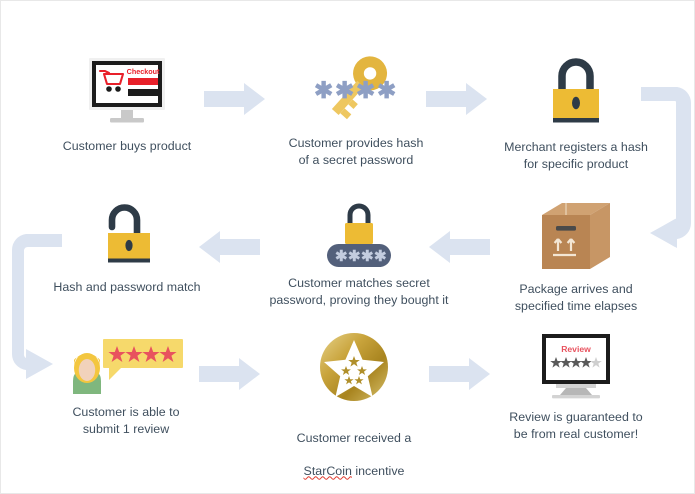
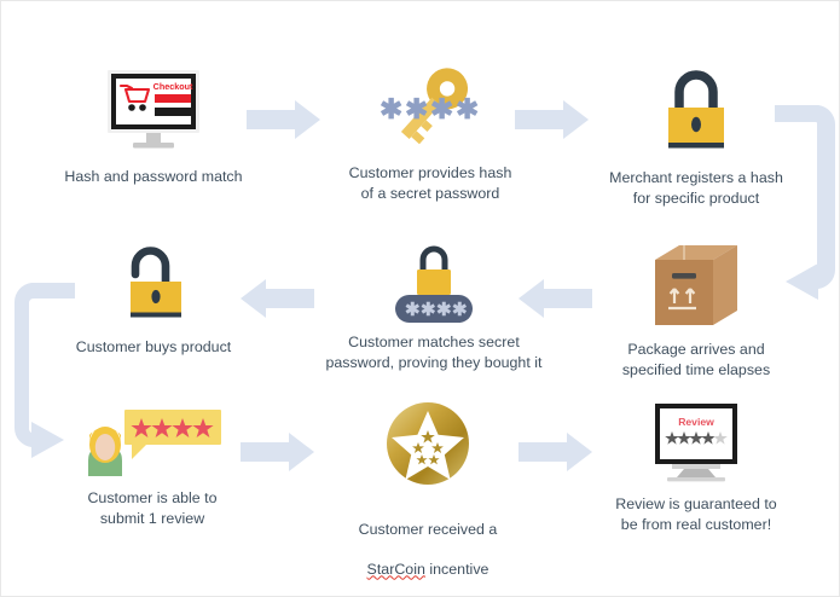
  Checkout
- Customer buys product
+ Hash and password match
  ✱
  ✱
  ✱
  ✱
  Customer provides hash
  of a secret password
  Merchant registers a hash
  for specific product
  Package arrives and
  specified time elapses
  ✱
  ✱
  ✱
  ✱
  Customer matches secret
  password, proving they bought it
- Hash and password match
+ Customer buys product
  Customer is able to
  submit 1 review
  Customer received a
  StarCoin incentive
  Review
  Review is guaranteed to
  be from real customer!
